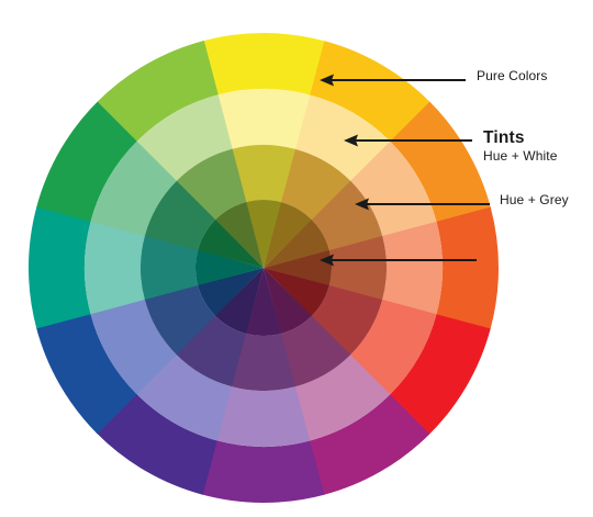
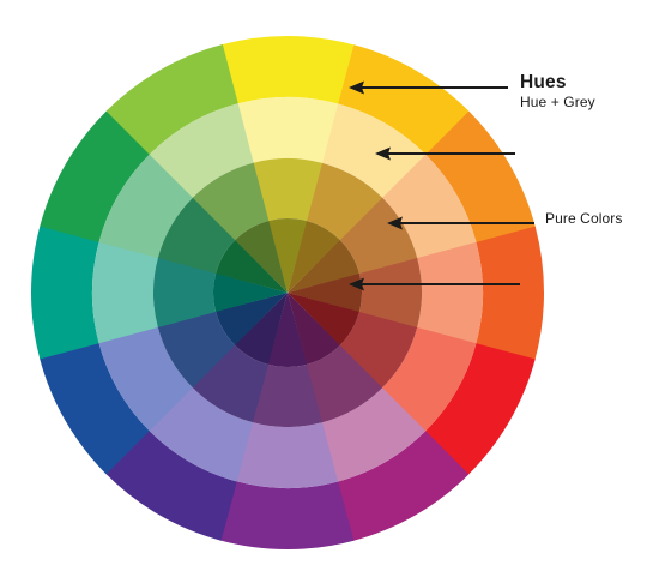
+ Hues
- Pure Colors
+ Hue + Grey
- Tints
- Hue + White
- Hue + Grey
+ Pure Colors
